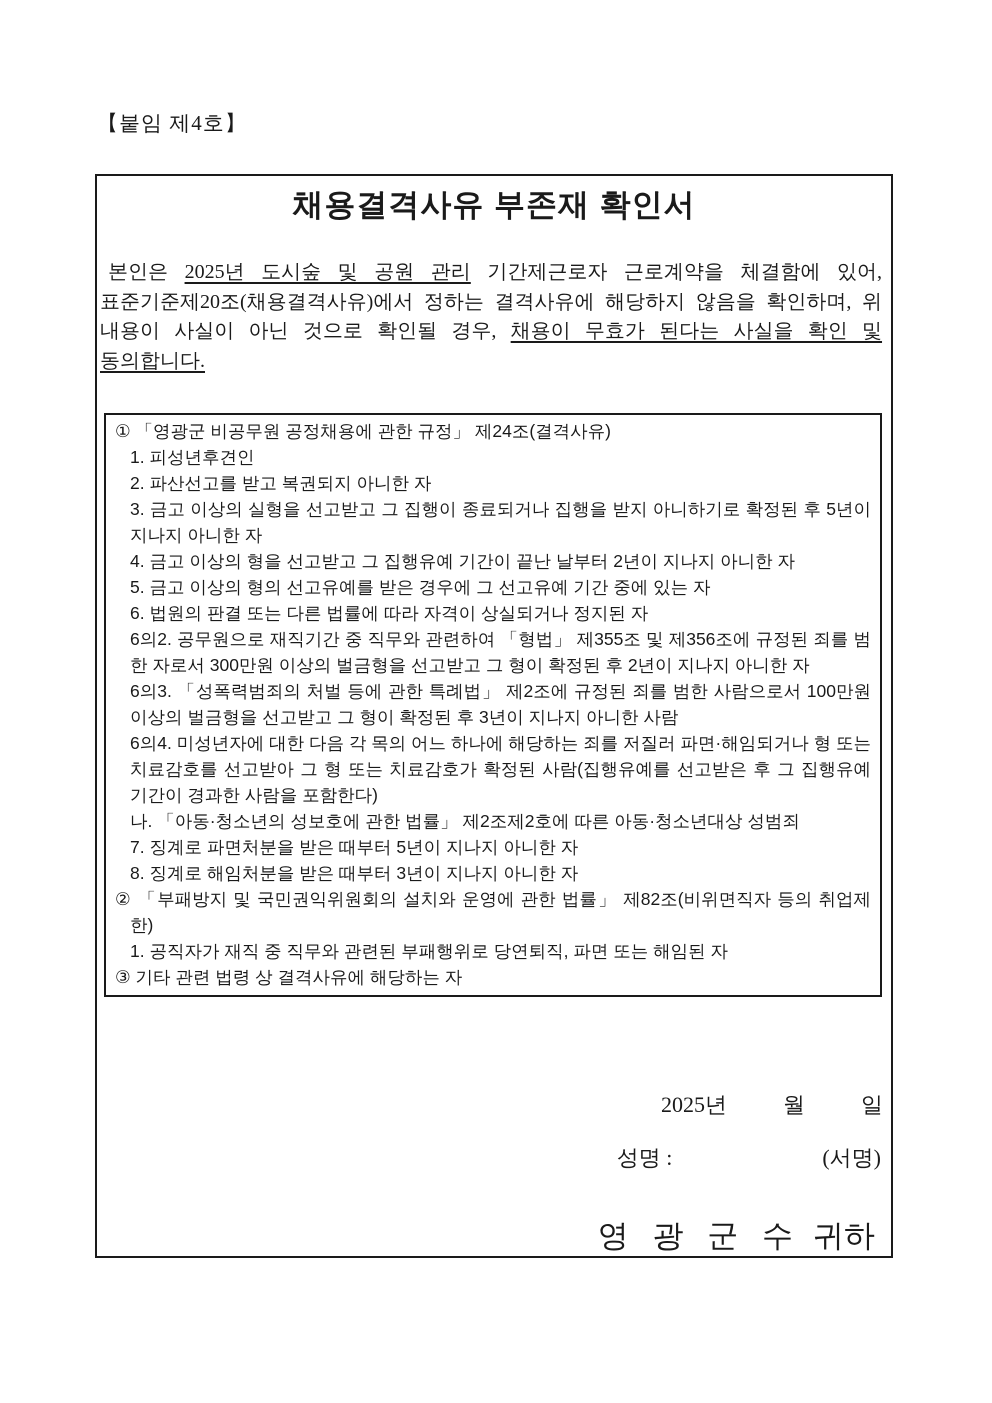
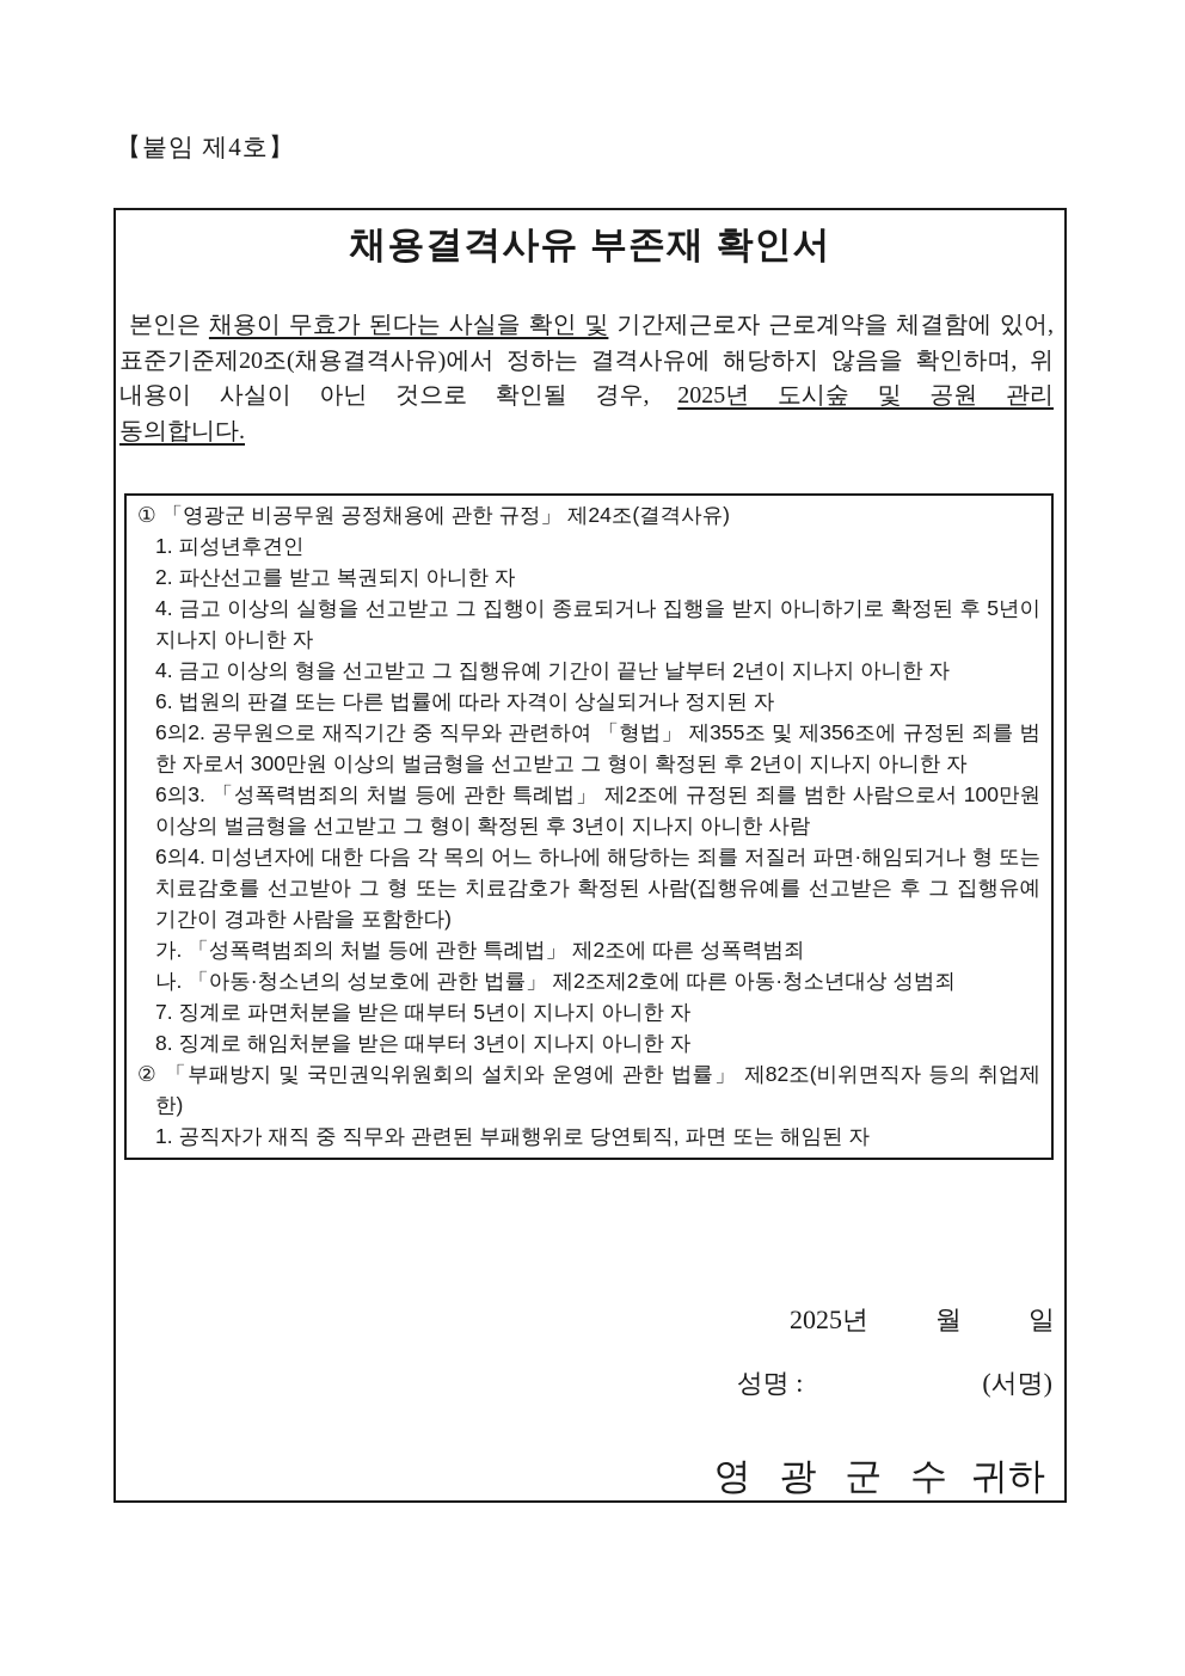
  【붙임 제4호】
  채용결격사유 부존재 확인서
- 본인은 2025년 도시숲 및 공원 관리 기간제근로자 근로계약을 체결함에 있어,
+ 본인은 채용이 무효가 된다는 사실을 확인 및 기간제근로자 근로계약을 체결함에 있어,
  표준기준제20조(채용결격사유)에서 정하는 결격사유에 해당하지 않음을 확인하며, 위
- 내용이 사실이 아닌 것으로 확인될 경우, 채용이 무효가 된다는 사실을 확인 및
+ 내용이 사실이 아닌 것으로 확인될 경우, 2025년 도시숲 및 공원 관리
  동의합니다.
  ① 「영광군 비공무원 공정채용에 관한 규정」 제24조(결격사유)
  1. 피성년후견인
  2. 파산선고를 받고 복권되지 아니한 자
- 3. 금고 이상의 실형을 선고받고 그 집행이 종료되거나 집행을 받지 아니하기로 확정된 후 5년이 지나지 아니한 자
+ 4. 금고 이상의 실형을 선고받고 그 집행이 종료되거나 집행을 받지 아니하기로 확정된 후 5년이 지나지 아니한 자
  4. 금고 이상의 형을 선고받고 그 집행유예 기간이 끝난 날부터 2년이 지나지 아니한 자
- 5. 금고 이상의 형의 선고유예를 받은 경우에 그 선고유예 기간 중에 있는 자
  6. 법원의 판결 또는 다른 법률에 따라 자격이 상실되거나 정지된 자
  6의2. 공무원으로 재직기간 중 직무와 관련하여 「형법」 제355조 및 제356조에 규정된 죄를 범한 자로서 300만원 이상의 벌금형을 선고받고 그 형이 확정된 후 2년이 지나지 아니한 자
  6의3. 「성폭력범죄의 처벌 등에 관한 특례법」 제2조에 규정된 죄를 범한 사람으로서 100만원 이상의 벌금형을 선고받고 그 형이 확정된 후 3년이 지나지 아니한 사람
  6의4. 미성년자에 대한 다음 각 목의 어느 하나에 해당하는 죄를 저질러 파면·해임되거나 형 또는 치료감호를 선고받아 그 형 또는 치료감호가 확정된 사람(집행유예를 선고받은 후 그 집행유예기간이 경과한 사람을 포함한다)
+ 가. 「성폭력범죄의 처벌 등에 관한 특례법」 제2조에 따른 성폭력범죄
  나. 「아동·청소년의 성보호에 관한 법률」 제2조제2호에 따른 아동·청소년대상 성범죄
  7. 징계로 파면처분을 받은 때부터 5년이 지나지 아니한 자
  8. 징계로 해임처분을 받은 때부터 3년이 지나지 아니한 자
  ② 「부패방지 및 국민권익위원회의 설치와 운영에 관한 법률」 제82조(비위면직자 등의 취업제한)
  1. 공직자가 재직 중 직무와 관련된 부패행위로 당연퇴직, 파면 또는 해임된 자
- ③ 기타 관련 법령 상 결격사유에 해당하는 자
  2025년
  월
  일
  성명 :
  (서명)
  영 광 군 수
  귀하
